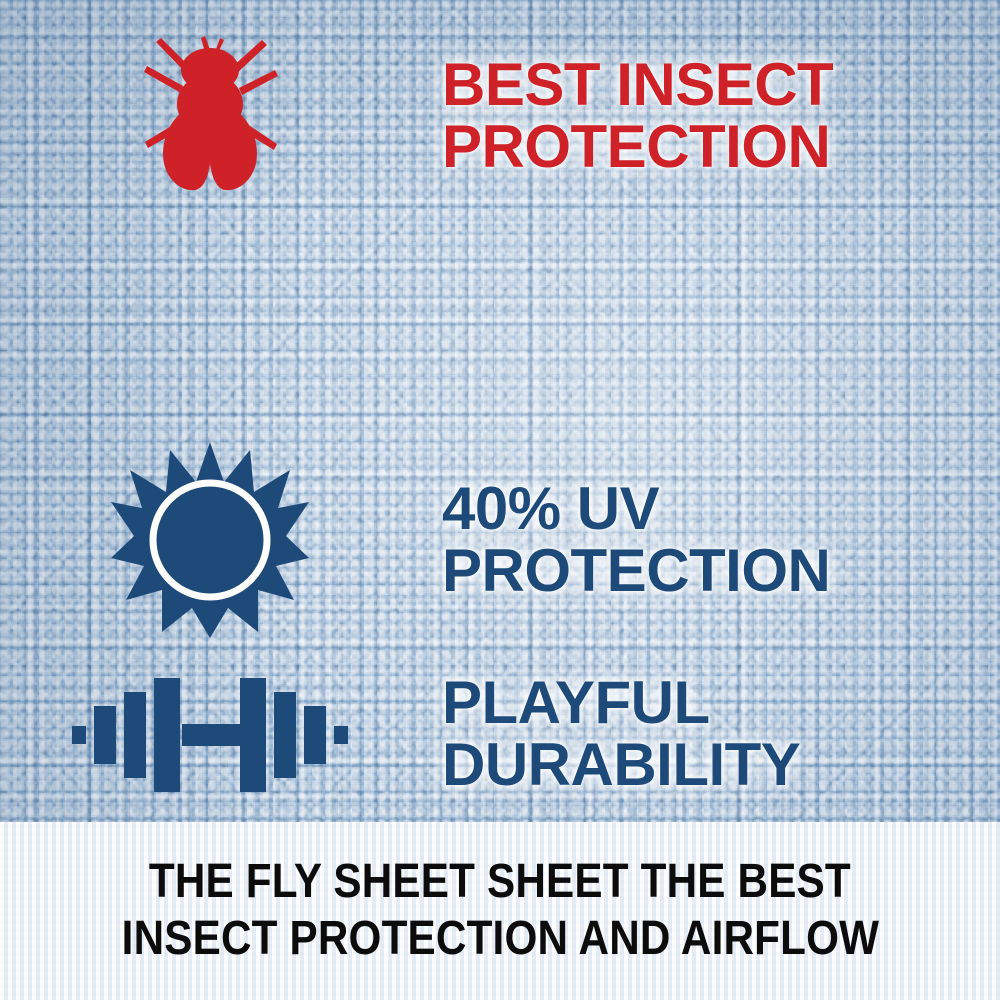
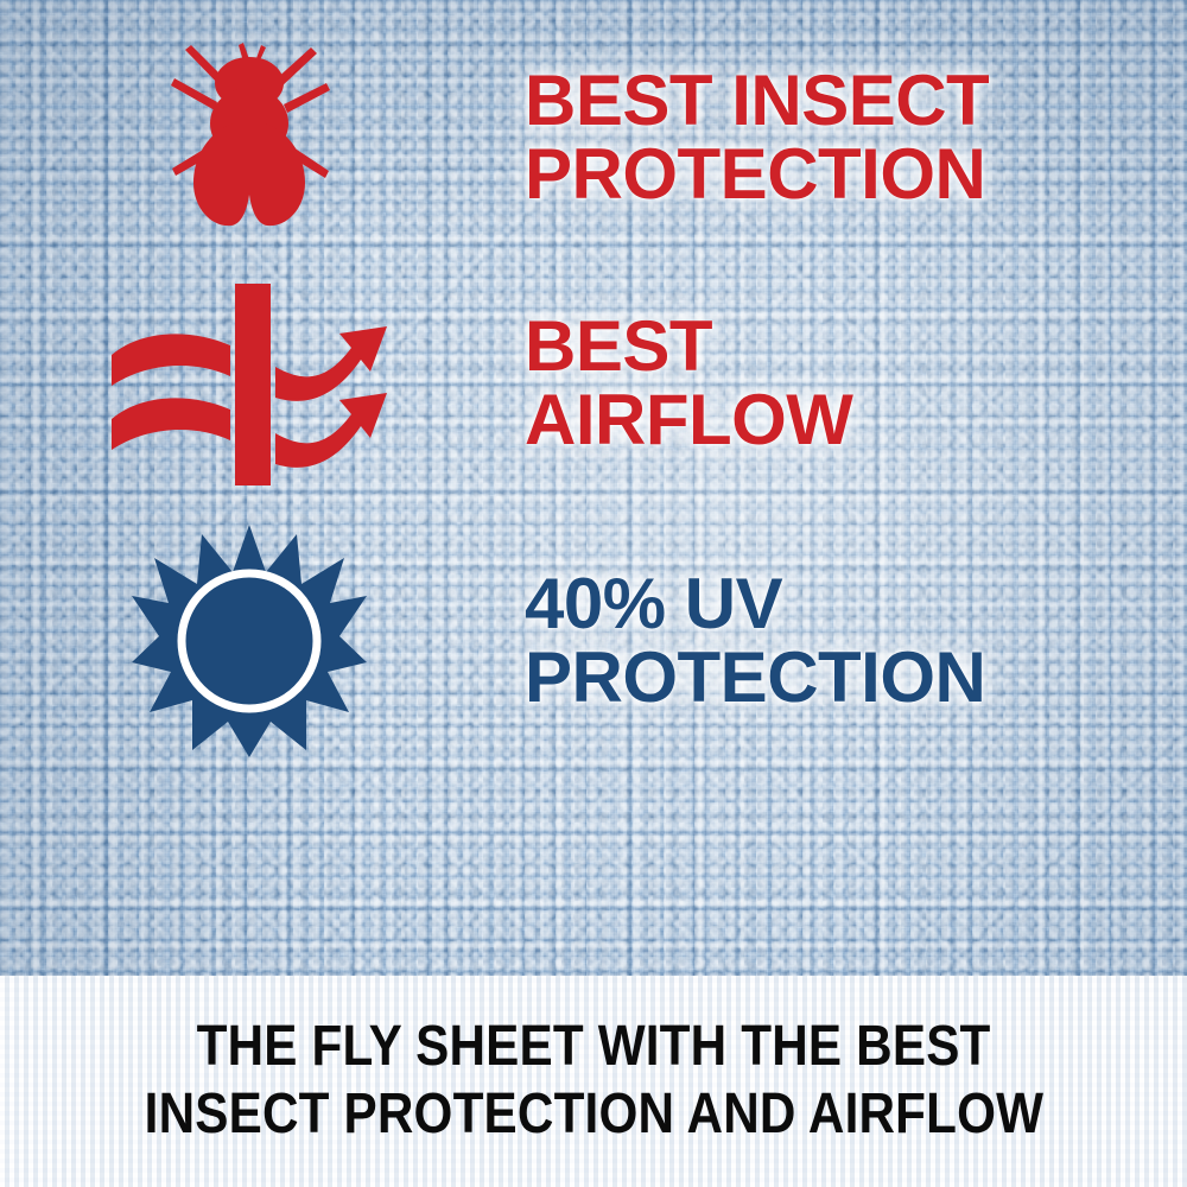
  BEST INSECT
  PROTECTION
+ BEST
+ AIRFLOW
  40% UV
  PROTECTION
- PLAYFUL
- DURABILITY
- THE FLY SHEET SHEET THE BEST
+ THE FLY SHEET WITH THE BEST
  INSECT PROTECTION AND AIRFLOW
